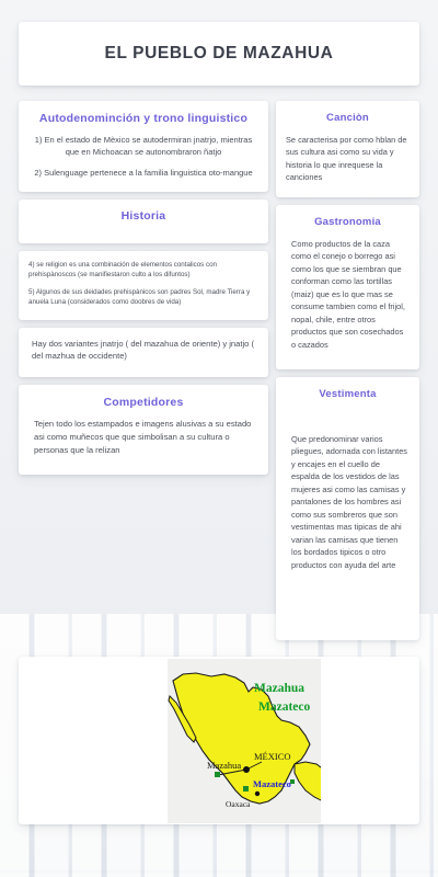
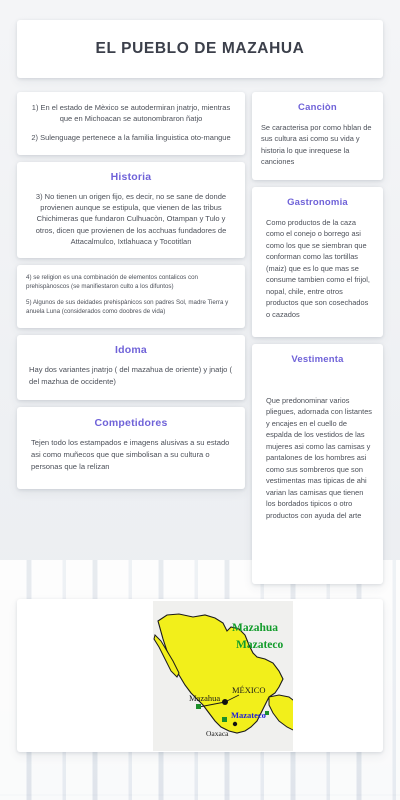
  EL PUEBLO DE MAZAHUA
- Autodenominción y trono linguistico
  1) En el estado de Mèxico se autodermiran jnatrjo, mientras que en Michoacan se autonombraron ñatjo
  2) Sulenguage pertenece a la familia linguistica oto-mangue
  Historia
+ 3) No tienen un origen fijo, es decir, no se sane de donde provienen aunque se estipula, que vienen de las tribus Chichimeras que fundaron Culhuacòn, Otampan y Tulo y otros, dicen que provienen de los acchuas fundadores de Attacalmulco, Ixtlahuaca y Tocotitlan
+ Idoma
  Hay dos variantes jnatrjo ( del mazahua de oriente) y jnatjo ( del mazhua de occidente)
  Competidores
  Tejen todo los estampados e imagens alusivas a su estado asi como muñecos que que simbolisan a su cultura o personas que la relizan
  Canciòn
  Se caracterisa por como hblan de sus cultura asi como su vida y historia lo que inrequese la canciones
  Gastronomia
  Como productos de la caza como el conejo o borrego asi como los que se siembran que conforman como las tortillas (maiz) que es lo que mas se consume tambien como el frijol, nopal, chile, entre otros productos que son cosechados o cazados
  Vestimenta
  Que predonominar varios pliegues, adornada con listantes y encajes en el cuello de espalda de los vestidos de las mujeres asi como las camisas y pantalones de los hombres asi como sus sombreros que son vestimentas mas tipicas de ahi varian las camisas que tienen los bordados tipicos o otro productos con ayuda del arte
  Mazahua
  Mazateco
  MÉXICO
  Mazahua
  Mazateco
  Oaxaca
